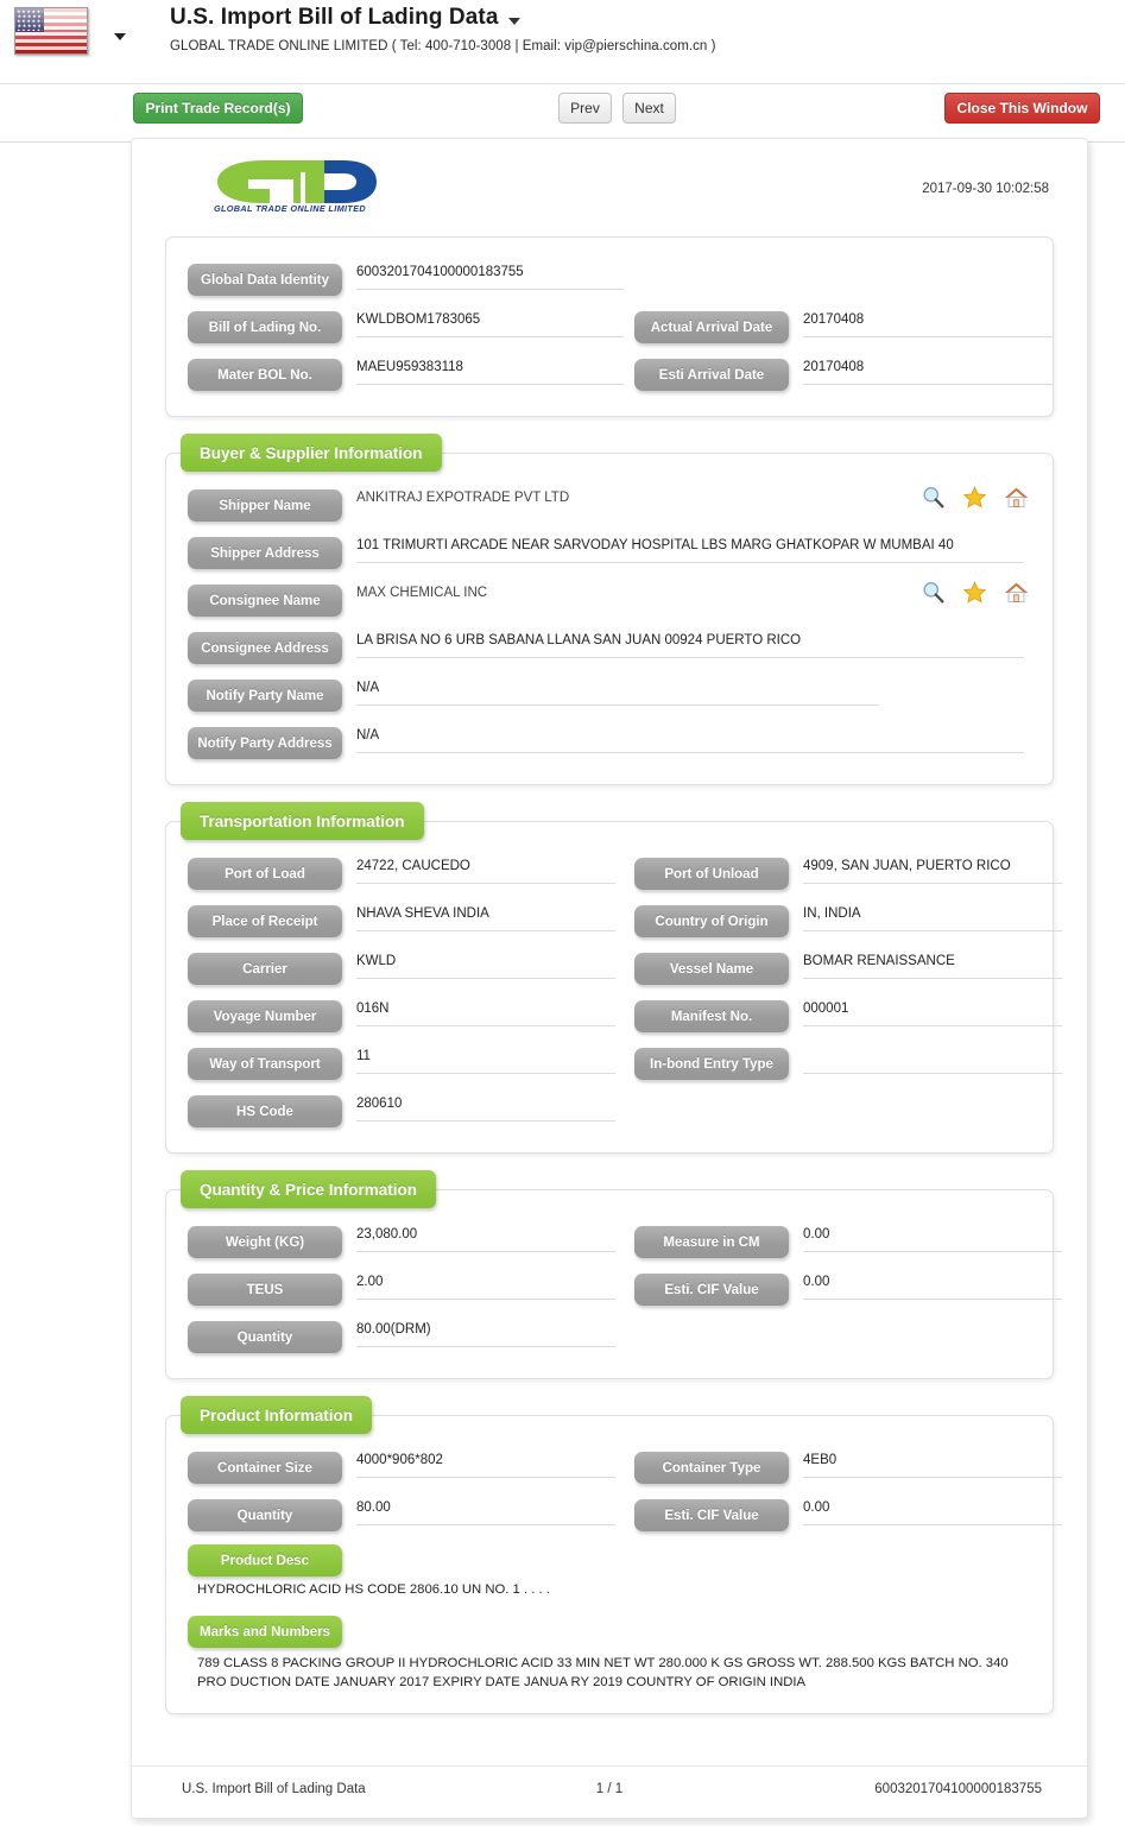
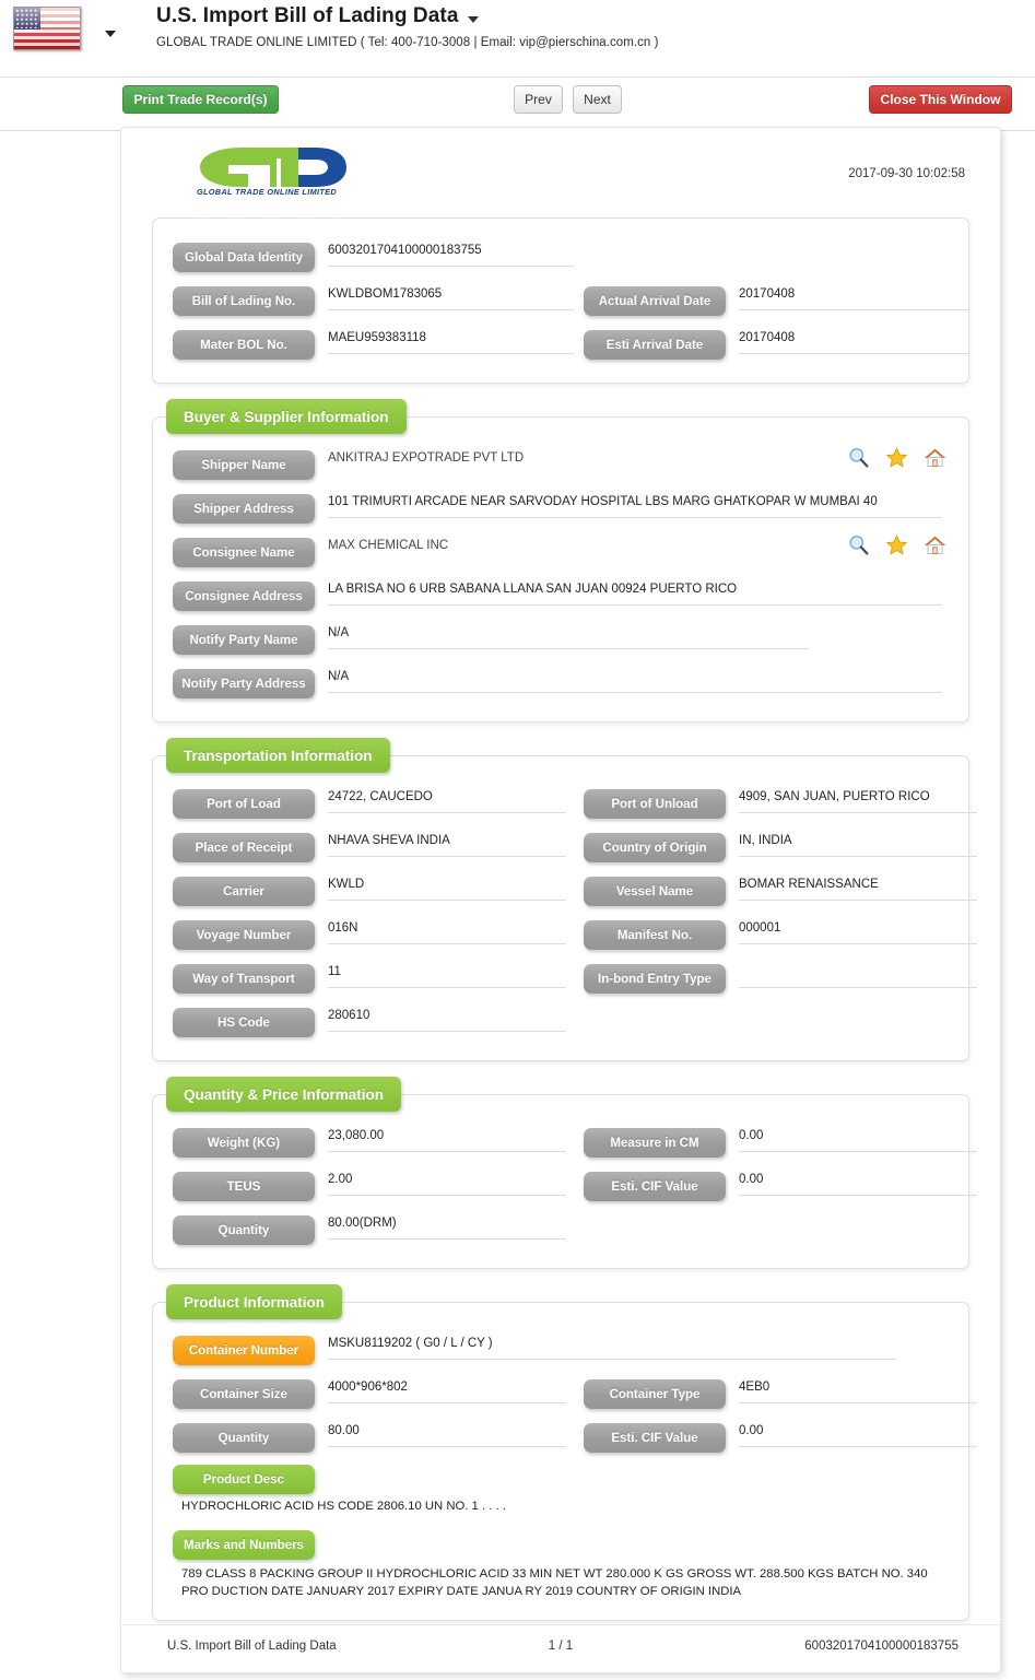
  U.S. Import Bill of Lading Data
  GLOBAL TRADE ONLINE LIMITED ( Tel: 400-710-3008 | Email: vip@pierschina.com.cn )
  Print Trade Record(s)
  Prev
  Next
  Close This Window
  GLOBAL TRADE ONLINE LIMITED
  2017-09-30 10:02:58
  Global Data Identity
  6003201704100000183755
  Bill of Lading No.
  KWLDBOM1783065
  Actual Arrival Date
  20170408
  Mater BOL No.
  MAEU959383118
  Esti Arrival Date
  20170408
  Buyer & Supplier Information
  Shipper Name
  ANKITRAJ EXPOTRADE PVT LTD
  Shipper Address
  101 TRIMURTI ARCADE NEAR SARVODAY HOSPITAL LBS MARG GHATKOPAR W MUMBAI 40
  Consignee Name
  MAX CHEMICAL INC
  Consignee Address
  LA BRISA NO 6 URB SABANA LLANA SAN JUAN 00924 PUERTO RICO
  Notify Party Name
  N/A
  Notify Party Address
  N/A
  Transportation Information
  Port of Load
  24722, CAUCEDO
  Port of Unload
  4909, SAN JUAN, PUERTO RICO
  Place of Receipt
  NHAVA SHEVA INDIA
  Country of Origin
  IN, INDIA
  Carrier
  KWLD
  Vessel Name
  BOMAR RENAISSANCE
  Voyage Number
  016N
  Manifest No.
  000001
  Way of Transport
  11
  In-bond Entry Type
  HS Code
  280610
  Quantity & Price Information
  Weight (KG)
  23,080.00
  Measure in CM
  0.00
  TEUS
  2.00
  Esti. CIF Value
  0.00
  Quantity
  80.00(DRM)
  Product Information
+ Container Number
+ MSKU8119202 ( G0 / L / CY )
  Container Size
  4000*906*802
  Container Type
  4EB0
  Quantity
  80.00
  Esti. CIF Value
  0.00
  Product Desc
  HYDROCHLORIC ACID HS CODE 2806.10 UN NO. 1 . . . .
  Marks and Numbers
  789 CLASS 8 PACKING GROUP II HYDROCHLORIC ACID 33 MIN NET WT 280.000 K GS GROSS WT. 288.500 KGS BATCH NO. 340 PRO DUCTION DATE JANUARY 2017 EXPIRY DATE JANUA RY 2019 COUNTRY OF ORIGIN INDIA
  U.S. Import Bill of Lading Data
  1 / 1
  6003201704100000183755
